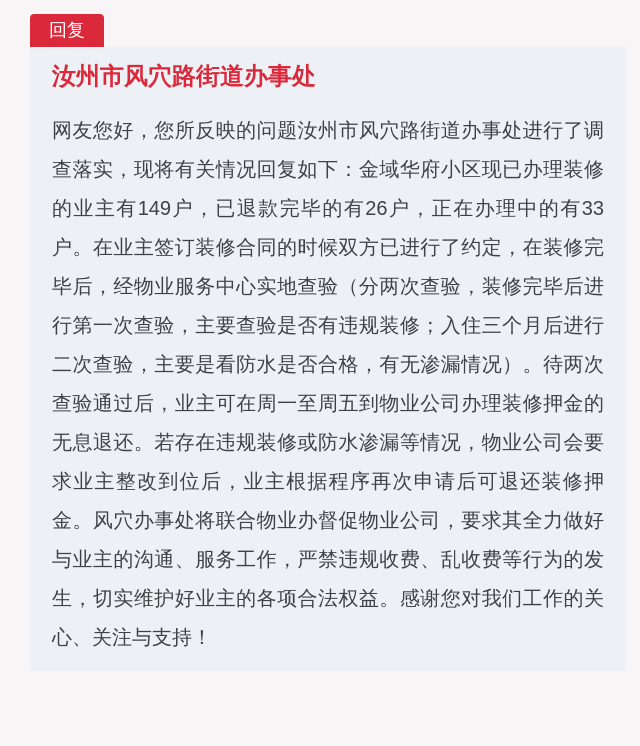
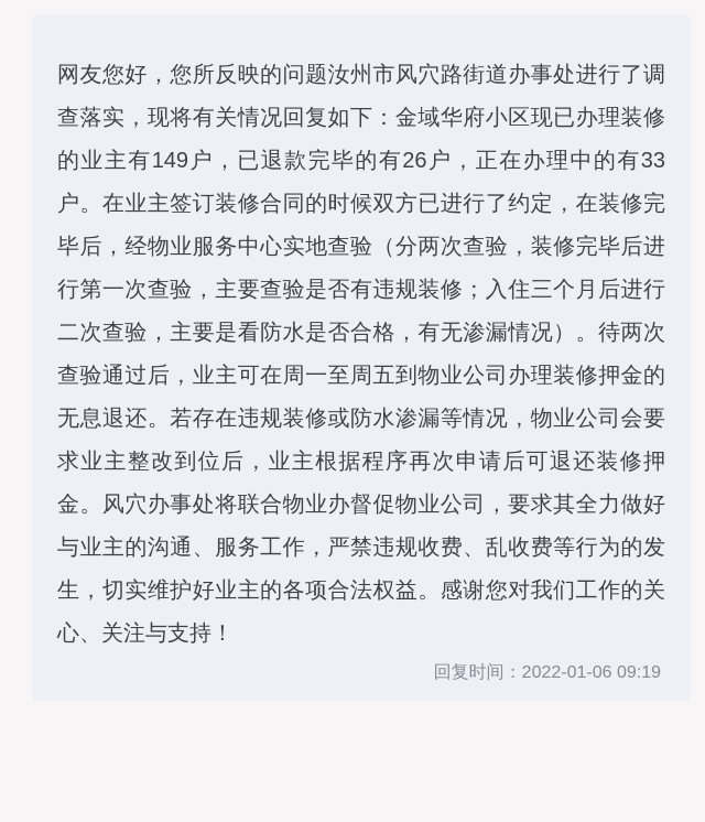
- 回复
- 汝州市风穴路街道办事处
  网友您好，您所反映的问题汝州市风穴路街道办事处进行了调查落实，现将有关情况回复如下：金域华府小区现已办理装修的业主有149户，已退款完毕的有26户，正在办理中的有33户。在业主签订装修合同的时候双方已进行了约定，在装修完毕后，经物业服务中心实地查验（分两次查验，装修完毕后进行第一次查验，主要查验是否有违规装修；入住三个月后进行二次查验，主要是看防水是否合格，有无渗漏情况）。待两次查验通过后，业主可在周一至周五到物业公司办理装修押金的无息退还。若存在违规装修或防水渗漏等情况，物业公司会要求业主整改到位后，业主根据程序再次申请后可退还装修押金。风穴办事处将联合物业办督促物业公司，要求其全力做好与业主的沟通、服务工作，严禁违规收费、乱收费等行为的发生，切实维护好业主的各项合法权益。感谢您对我们工作的关心、关注与支持！
+ 回复时间：2022-01-06 09:19
